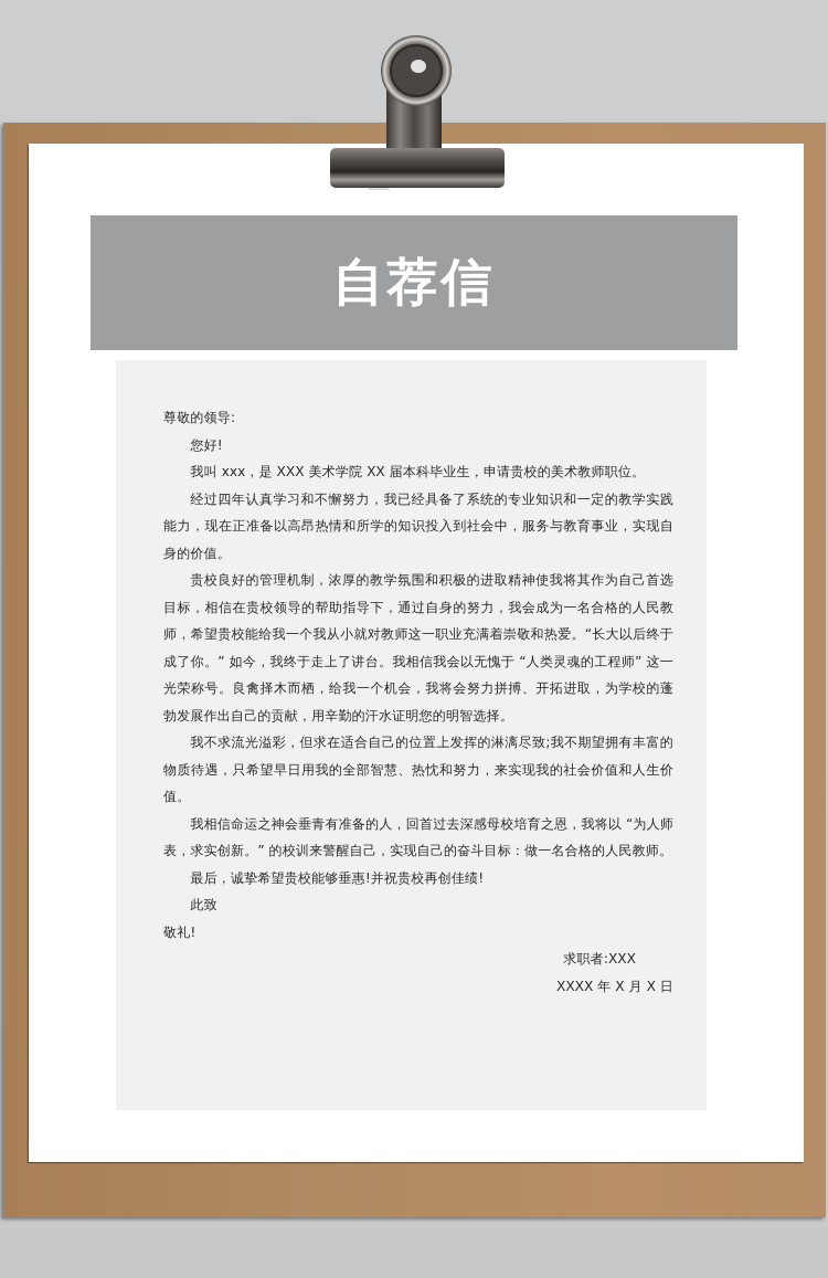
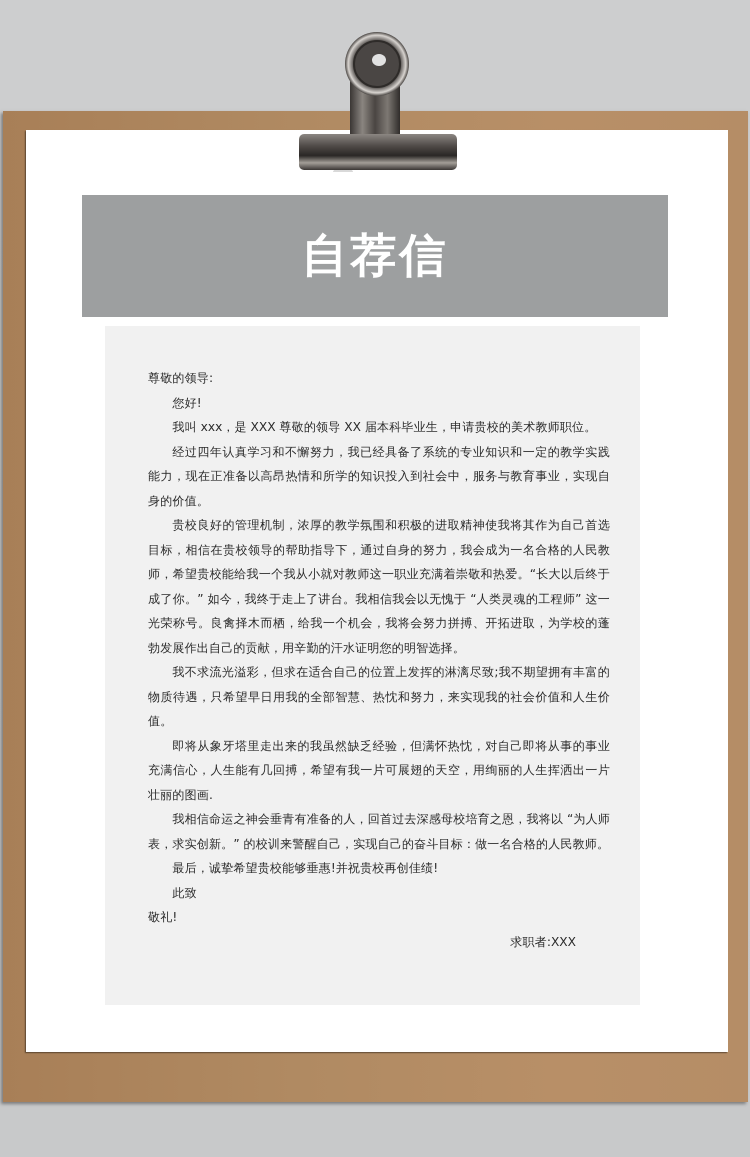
  自荐信
  尊敬的领导:
  您好!
- 我叫 xxx，是 XXX 美术学院 XX 届本科毕业生，申请贵校的美术教师职位。
+ 我叫 xxx，是 XXX 尊敬的领导 XX 届本科毕业生，申请贵校的美术教师职位。
  经过四年认真学习和不懈努力，我已经具备了系统的专业知识和一定的教学实践能力，现在正准备以高昂热情和所学的知识投入到社会中，服务与教育事业，实现自身的价值。
  贵校良好的管理机制，浓厚的教学氛围和积极的进取精神使我将其作为自己首选目标，相信在贵校领导的帮助指导下，通过自身的努力，我会成为一名合格的人民教师，希望贵校能给我一个我从小就对教师这一职业充满着崇敬和热爱。“长大以后终于成了你。” 如今，我终于走上了讲台。我相信我会以无愧于 “人类灵魂的工程师” 这一光荣称号。良禽择木而栖，给我一个机会，我将会努力拼搏、开拓进取，为学校的蓬勃发展作出自己的贡献，用辛勤的汗水证明您的明智选择。
  我不求流光溢彩，但求在适合自己的位置上发挥的淋漓尽致;我不期望拥有丰富的物质待遇，只希望早日用我的全部智慧、热忱和努力，来实现我的社会价值和人生价值。
+ 即将从象牙塔里走出来的我虽然缺乏经验，但满怀热忱，对自己即将从事的事业充满信心，人生能有几回搏，希望有我一片可展翅的天空，用绚丽的人生挥洒出一片壮丽的图画.
  我相信命运之神会垂青有准备的人，回首过去深感母校培育之恩，我将以 “为人师表，求实创新。” 的校训来警醒自己，实现自己的奋斗目标：做一名合格的人民教师。
  最后，诚挚希望贵校能够垂惠!并祝贵校再创佳绩!
  此致
  敬礼!
  求职者:XXX
- XXXX 年 X 月 X 日
